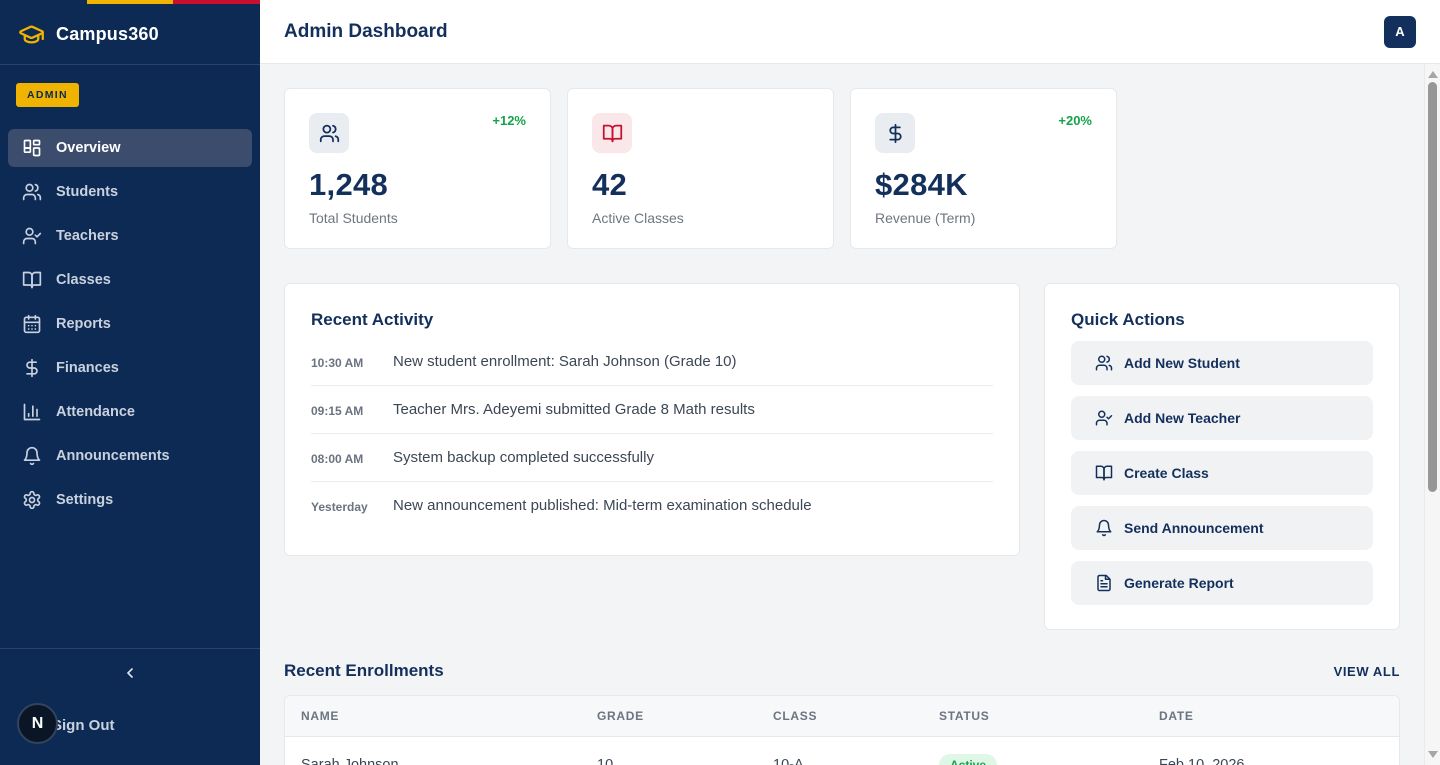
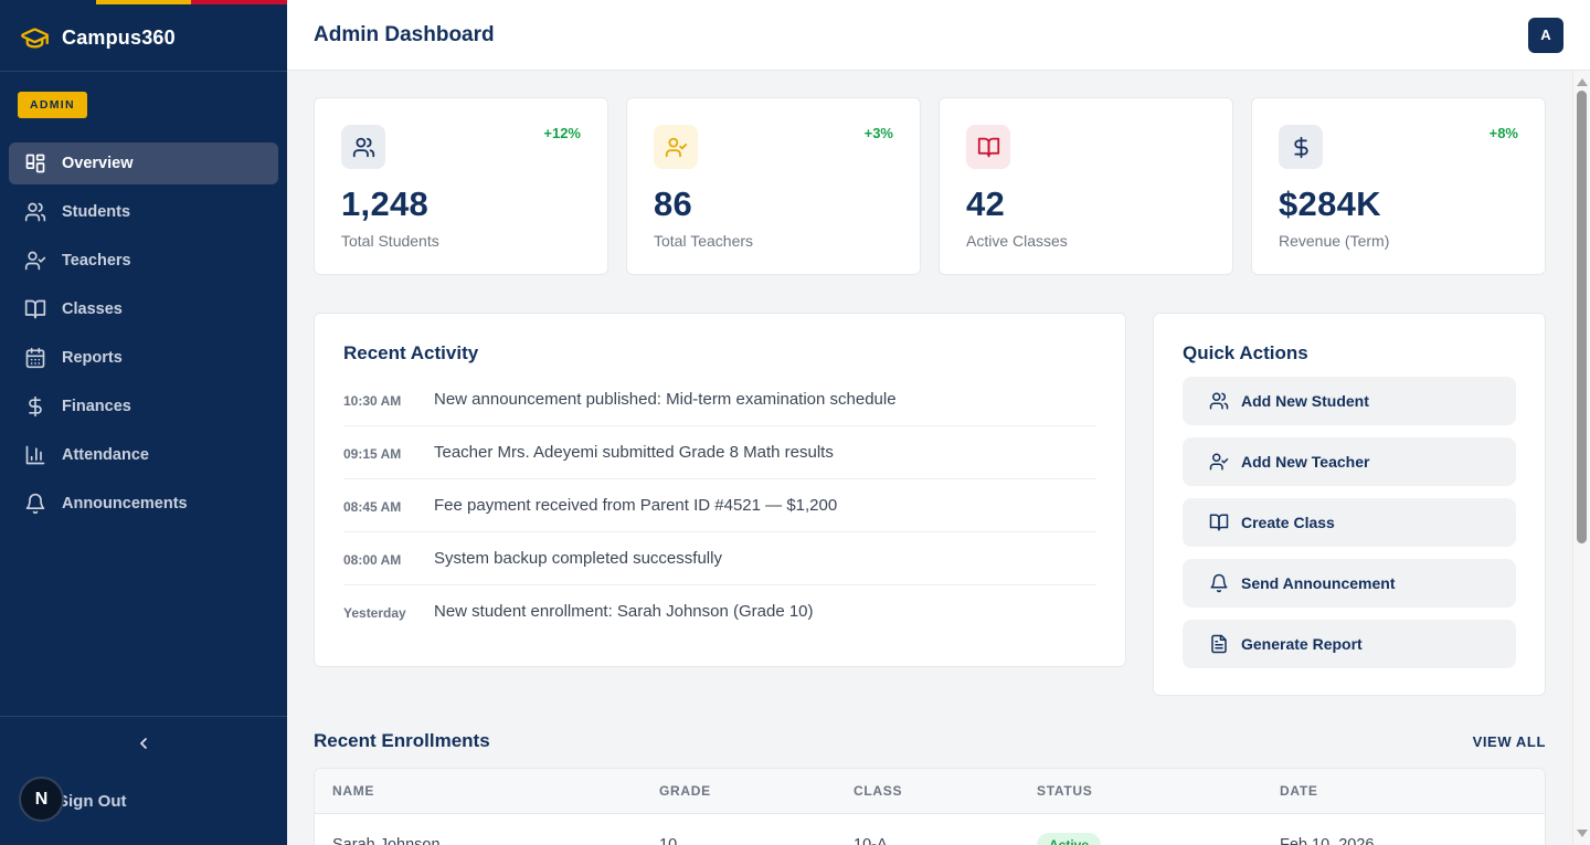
  Campus360
  ADMIN
  Overview
  Students
  Teachers
  Classes
  Reports
  Finances
  Attendance
  Announcements
- Settings
  ign Out
  N
  Admin Dashboard
  A
  +12%
  1,248
  Total Students
+ +3%
+ 86
+ Total Teachers
  42
  Active Classes
- +20%
+ +8%
  $284K
  Revenue (Term)
  Recent Activity
  10:30 AM
- New student enrollment: Sarah Johnson (Grade 10)
+ New announcement published: Mid-term examination schedule
  09:15 AM
  Teacher Mrs. Adeyemi submitted Grade 8 Math results
+ 08:45 AM
+ Fee payment received from Parent ID #4521 — $1,200
  08:00 AM
  System backup completed successfully
  Yesterday
- New announcement published: Mid-term examination schedule
+ New student enrollment: Sarah Johnson (Grade 10)
  Quick Actions
  Add New Student
  Add New Teacher
  Create Class
  Send Announcement
  Generate Report
  Recent Enrollments
  VIEW ALL
  NAME	GRADE	CLASS	STATUS	DATE
